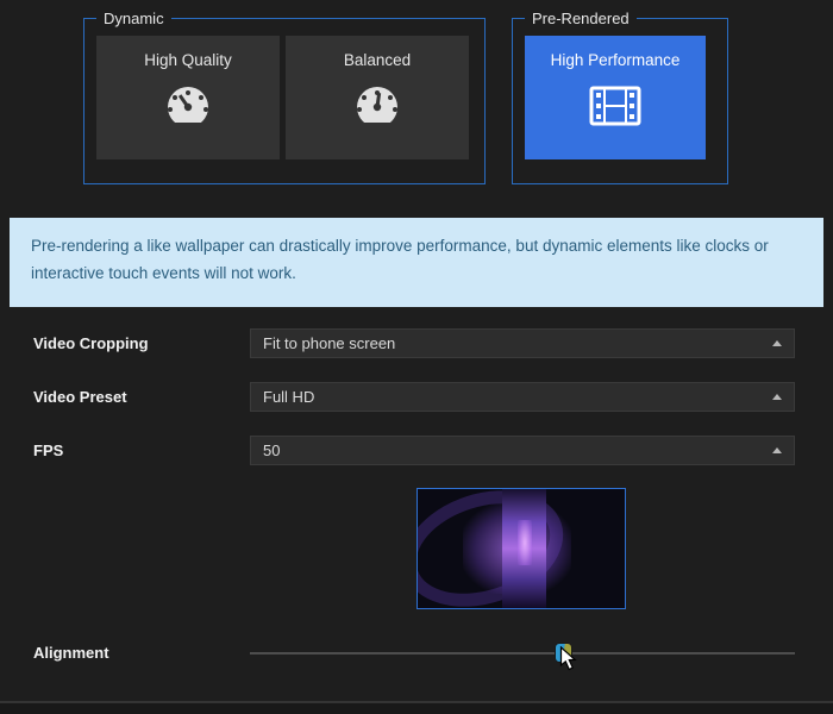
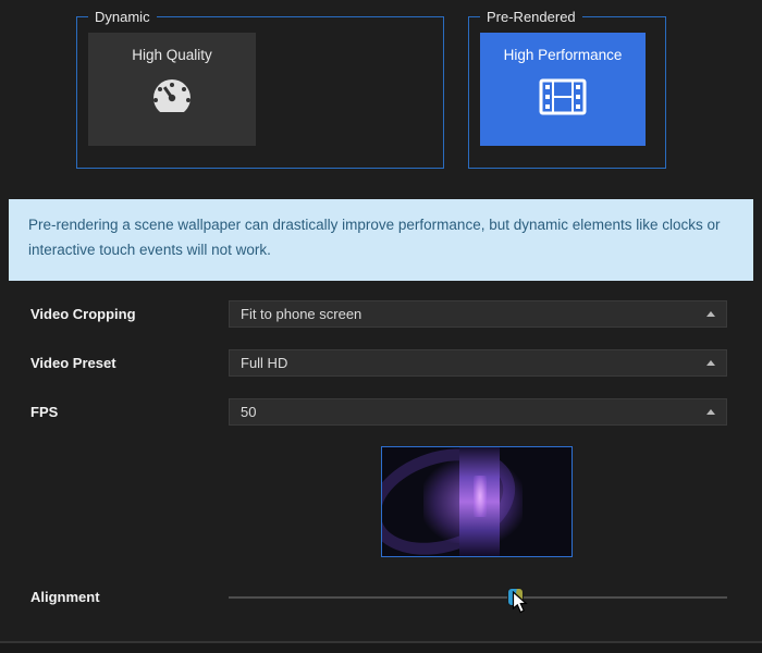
  Dynamic
  High Quality
- Balanced
  Pre-Rendered
  High Performance
- Pre-rendering a like wallpaper can drastically improve performance, but dynamic elements like clocks or interactive touch events will not work.
+ Pre-rendering a scene wallpaper can drastically improve performance, but dynamic elements like clocks or interactive touch events will not work.
  Video Cropping
  Fit to phone screen
  Video Preset
  Full HD
  FPS
  50
  Alignment
